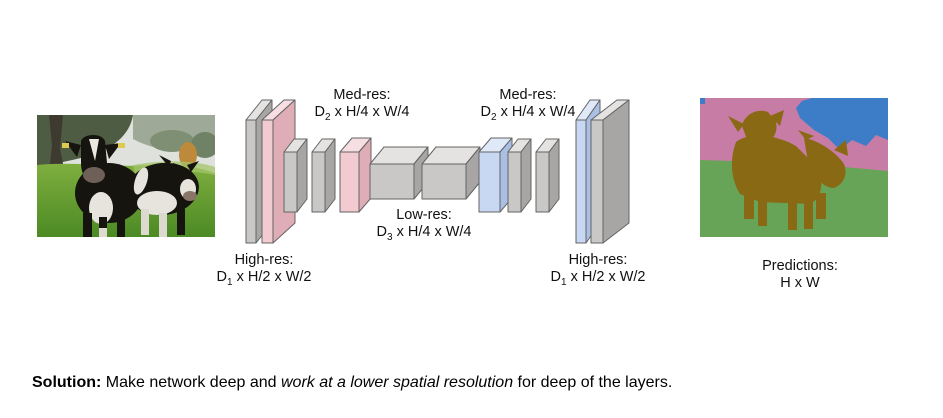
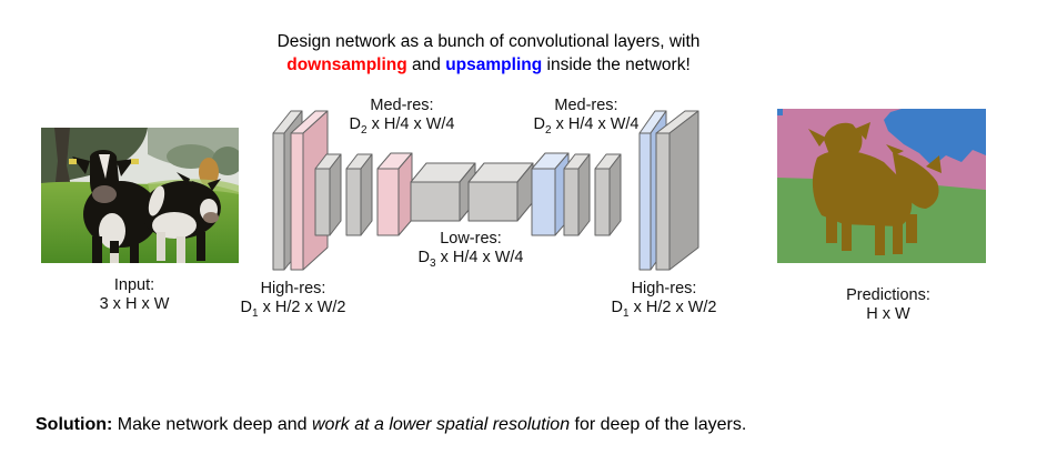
+ Design network as a bunch of convolutional layers, with
+ downsampling and upsampling inside the network!
+ Input:
+ 3 x H x W
  High-res:
  D1 x H/2 x W/2
  Med-res:
  D2 x H/4 x W/4
  Low-res:
  D3 x H/4 x W/4
  Med-res:
  D2 x H/4 x W/4
  High-res:
  D1 x H/2 x W/2
  Predictions:
  H x W
  Solution: Make network deep and work at a lower spatial resolution for deep of the layers.
